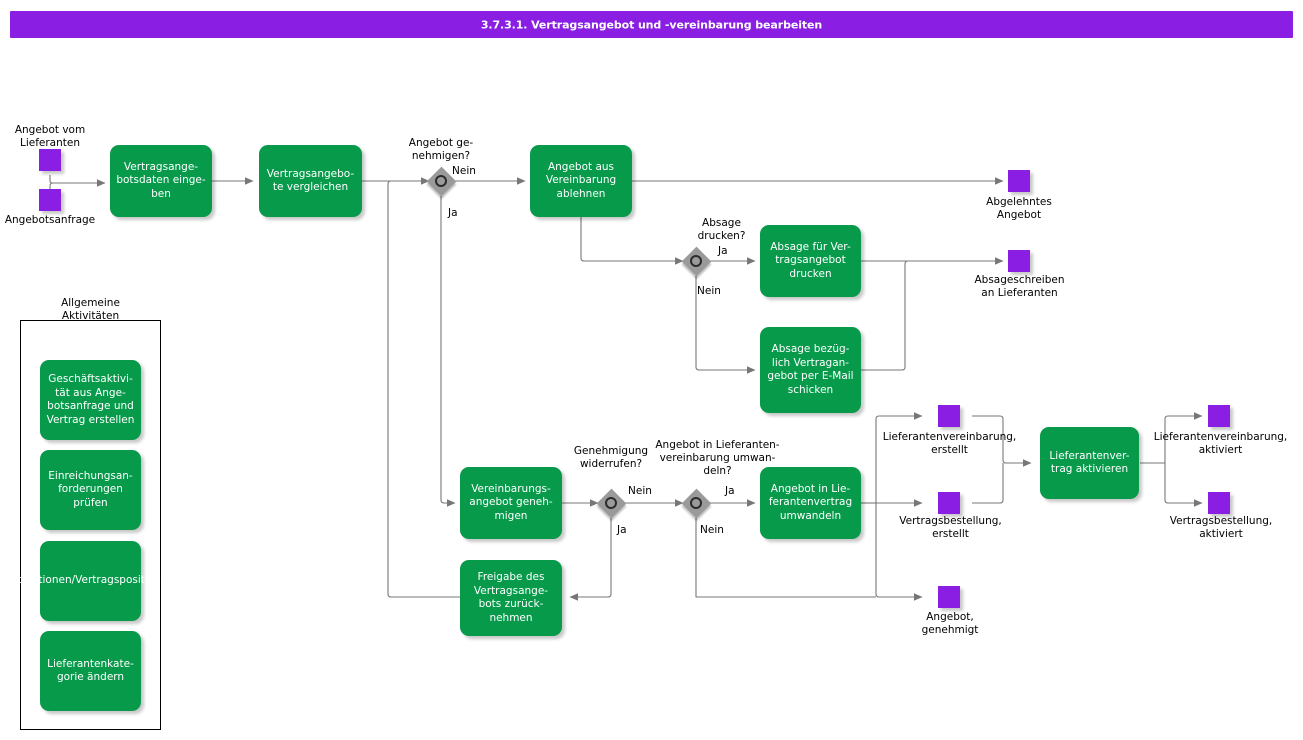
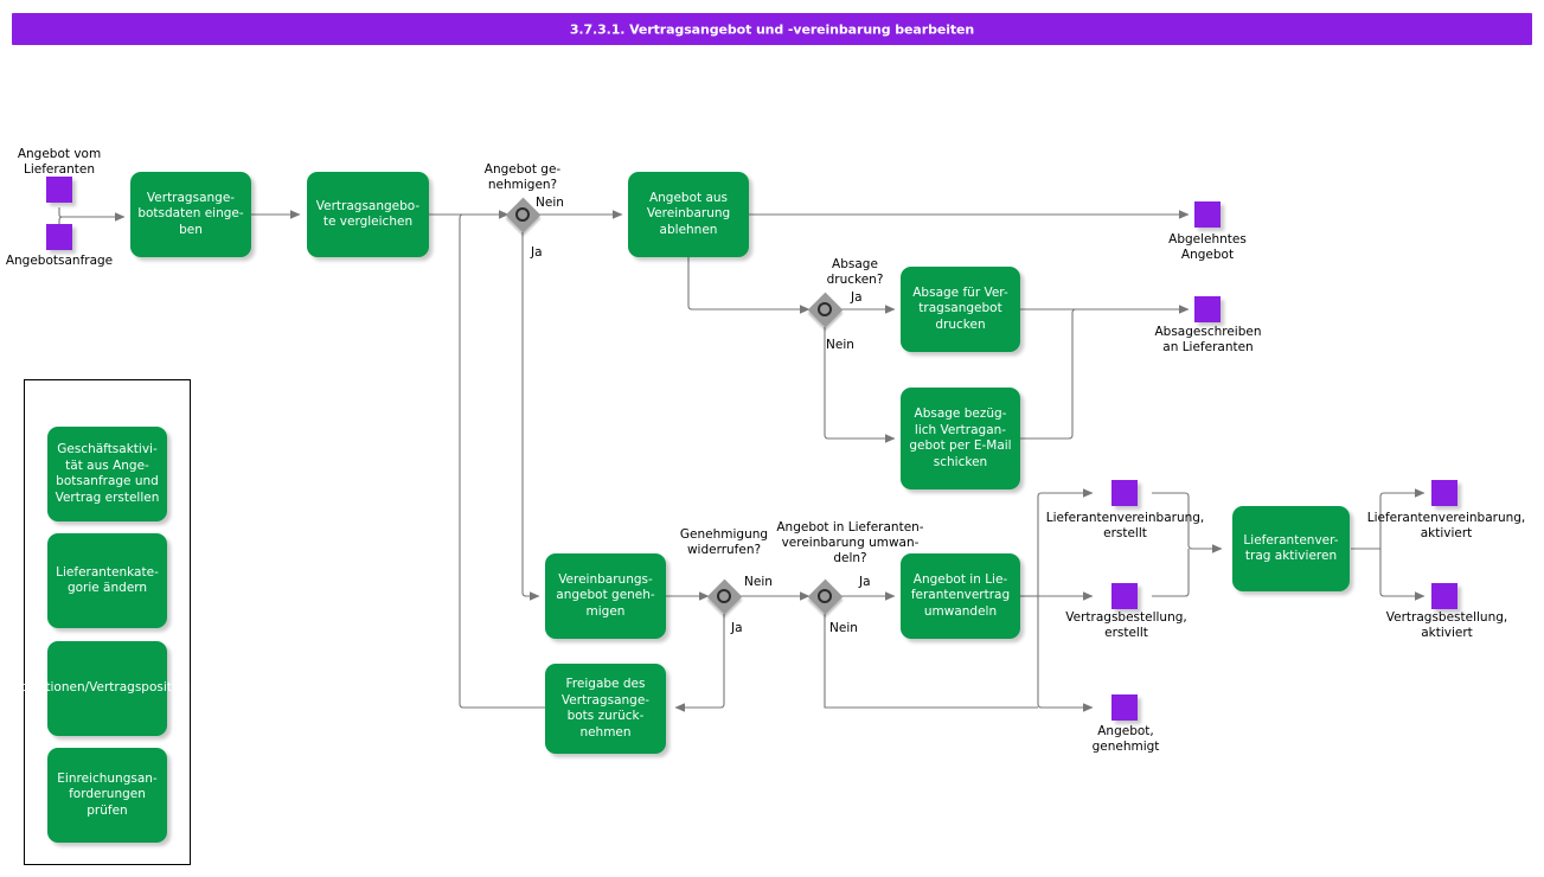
  3.7.3.1. Vertragsangebot und -vereinbarung bearbeiten
  Angebot vom
  Lieferanten
  Angebotsanfrage
  Vertragsange- botsdaten einge- ben
  Vertragsangebo- te vergleichen
  Angebot ge-
  nehmigen?
  Nein
  Ja
  Angebot aus Vereinbarung ablehnen
  Abgelehntes
  Angebot
  Absage
  drucken?
  Ja
  Nein
  Absage für Ver- tragsangebot drucken
  Absage bezüg- lich Vertragan- gebot per E-Mail schicken
  Absageschreiben
  an Lieferanten
  Vereinbarungs- angebot geneh- migen
  Freigabe des Vertragsange- bots zurück- nehmen
  Genehmigung
  widerrufen?
  Nein
  Ja
  Angebot in Lieferanten-
  vereinbarung umwan-
  deln?
  Ja
  Nein
  Angebot in Lie- ferantenvertrag umwandeln
  Lieferantenvereinbarung,
  erstellt
  Vertragsbestellung,
  erstellt
  Angebot,
  genehmigt
  Lieferantenver- trag aktivieren
  Lieferantenvereinbarung,
  aktiviert
  Vertragsbestellung,
  aktiviert
- Allgemeine
- Aktivitäten
  Geschäftsaktivi- tät aus Ange- botsanfrage und Vertrag erstellen
- Einreichungsan- forderungen prüfen
+ Lieferantenkate- gorie ändern
  agepositionen/Vertragspositionen generieren
- Lieferantenkate- gorie ändern
+ Einreichungsan- forderungen prüfen
